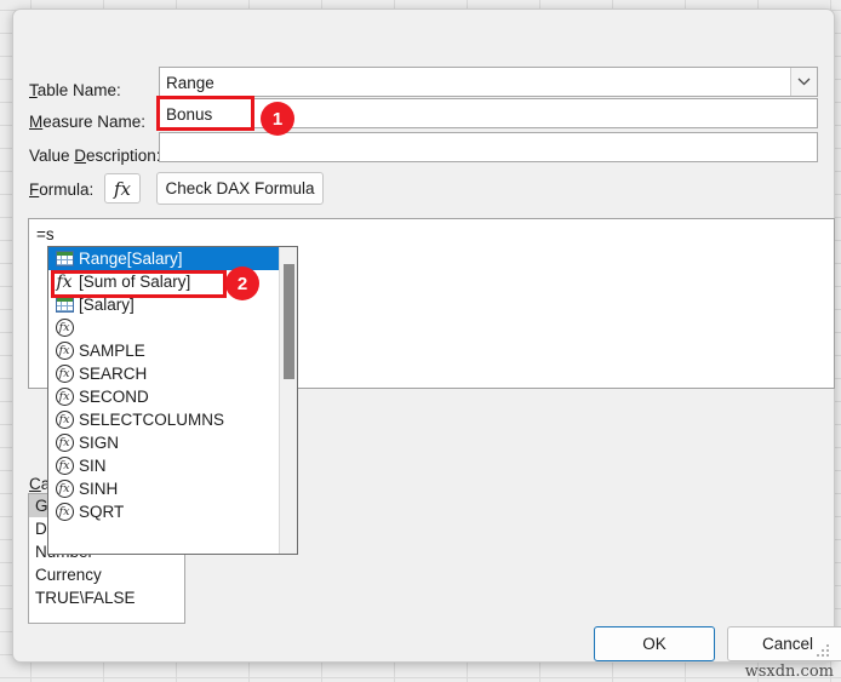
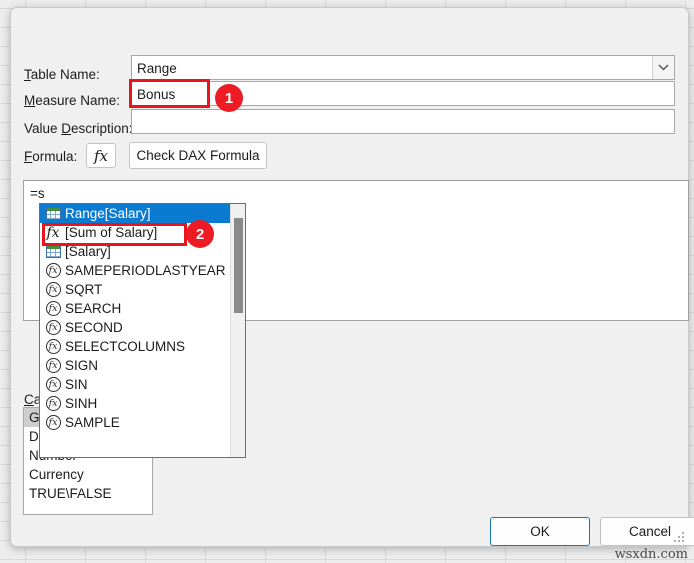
  Table Name:
  Range
  Measure Name:
  Bonus
  Value Description
  Formula:
  fx
  Check DAX Formula
  =s
  Currency
  TRUE\FALSE
  Range[Salary]
  fx
  [Sum of Salary]
  [Salary]
  fx
+ SAMEPERIODLASTYEAR
  fx
- SAMPLE
+ SQRT
  fx
  SEARCH
  fx
  SECOND
  fx
  SELECTCOLUMNS
  fx
  SIGN
  fx
  SIN
  fx
  SINH
  fx
- SQRT
+ SAMPLE
  1
  2
  OK
  Cancel
  wsxdn.com
